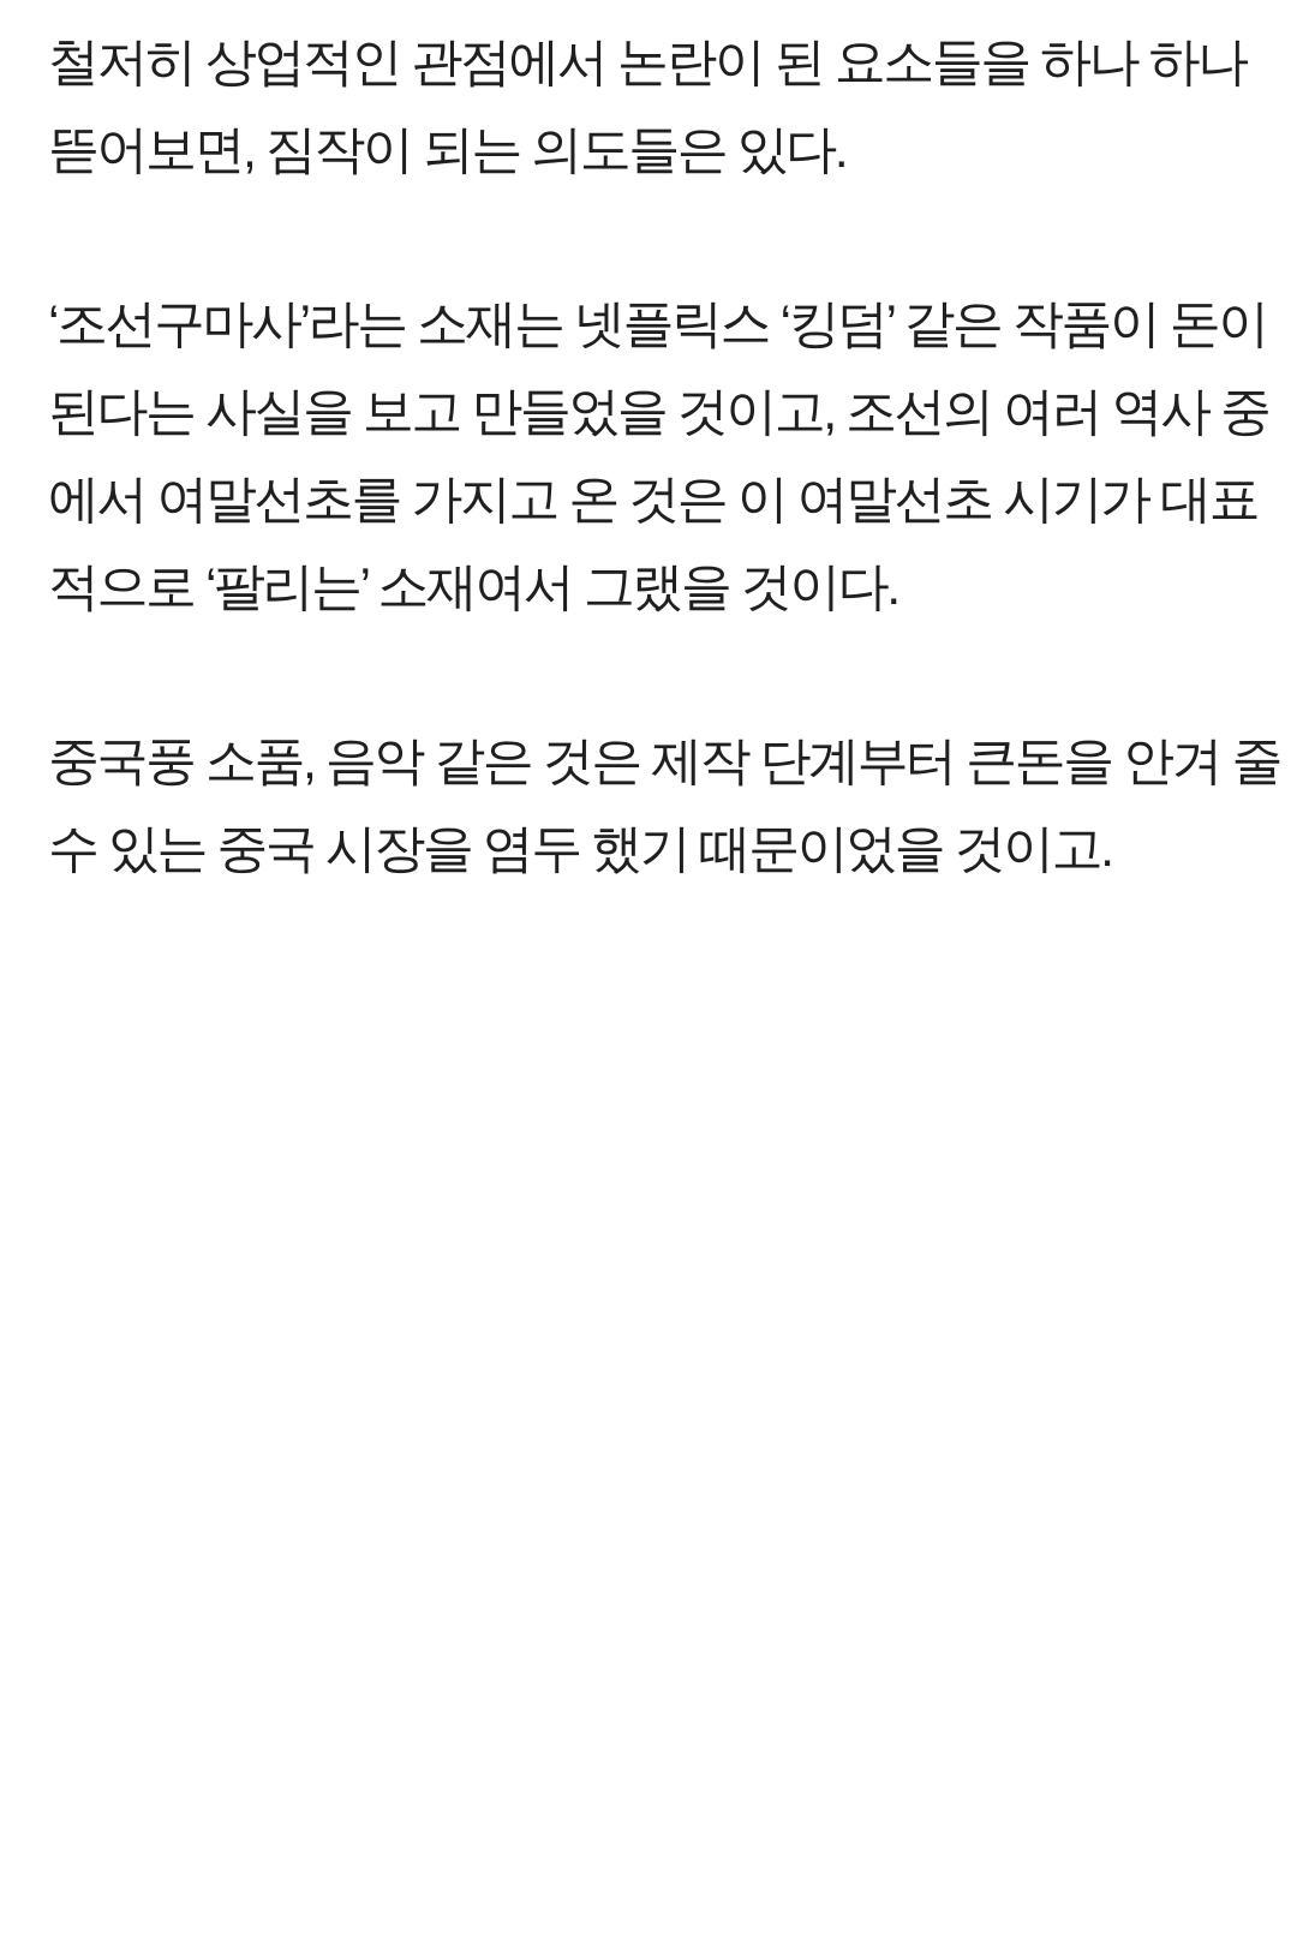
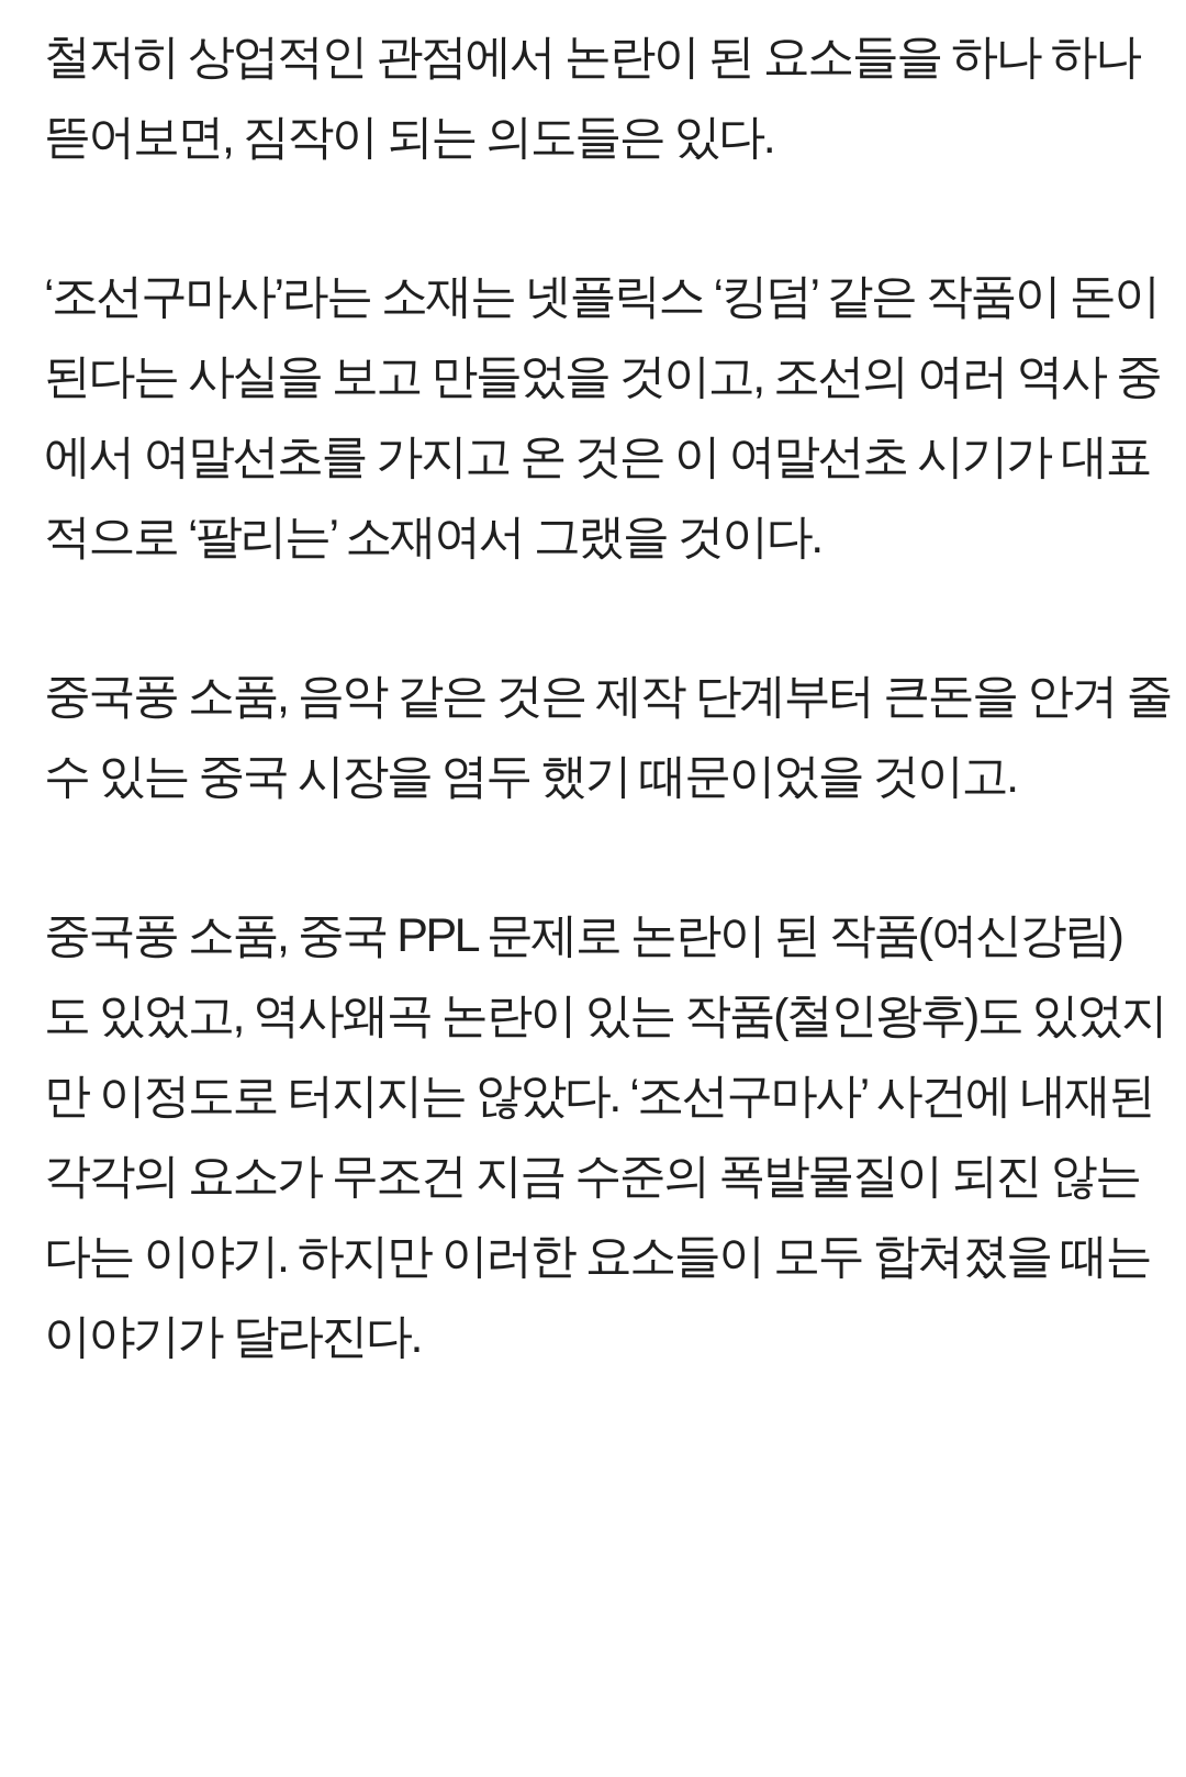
  철저히 상업적인 관점에서 논란이 된 요소들을 하나 하나
  뜯어보면, 짐작이 되는 의도들은 있다.
  ‘조선구마사’라는 소재는 넷플릭스 ‘킹덤’ 같은 작품이 돈이
  된다는 사실을 보고 만들었을 것이고, 조선의 여러 역사 중
  에서 여말선초를 가지고 온 것은 이 여말선초 시기가 대표
  적으로 ‘팔리는’ 소재여서 그랬을 것이다.
  중국풍 소품, 음악 같은 것은 제작 단계부터 큰돈을 안겨 줄
  수 있는 중국 시장을 염두 했기 때문이었을 것이고.
+ 중국풍 소품, 중국 PPL 문제로 논란이 된 작품(여신강림)
+ 도 있었고, 역사왜곡 논란이 있는 작품(철인왕후)도 있었지
+ 만 이정도로 터지지는 않았다. ‘조선구마사’ 사건에 내재된
+ 각각의 요소가 무조건 지금 수준의 폭발물질이 되진 않는
+ 다는 이야기. 하지만 이러한 요소들이 모두 합쳐졌을 때는
+ 이야기가 달라진다.
